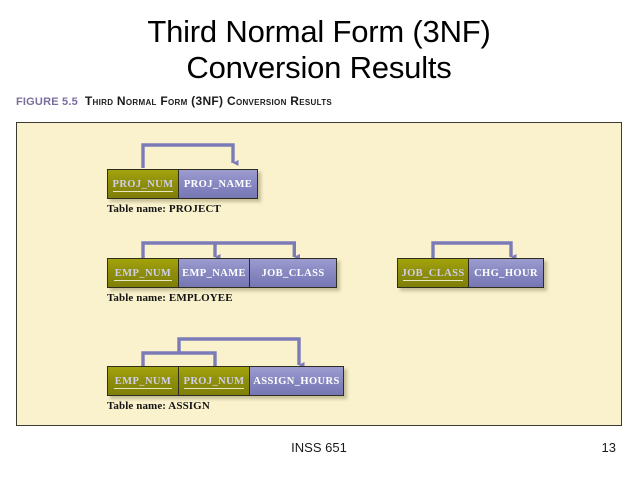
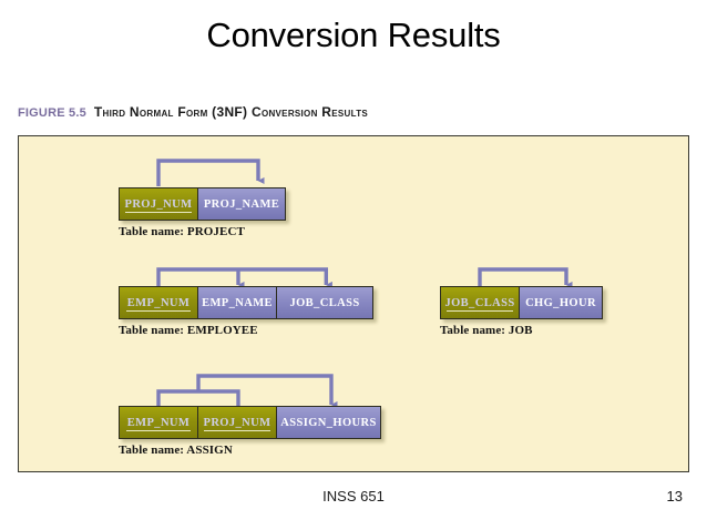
- Third Normal Form (3NF)
  Conversion Results
  FIGURE 5.5 Third Normal Form (3NF) Conversion Results
  PROJ_NUM
  PROJ_NAME
  Table name: PROJECT
  EMP_NUM
  EMP_NAME
  JOB_CLASS
  Table name: EMPLOYEE
  JOB_CLASS
  CHG_HOUR
+ Table name: JOB
  EMP_NUM
  PROJ_NUM
  ASSIGN_HOURS
  Table name: ASSIGN
  INSS 651
  13
